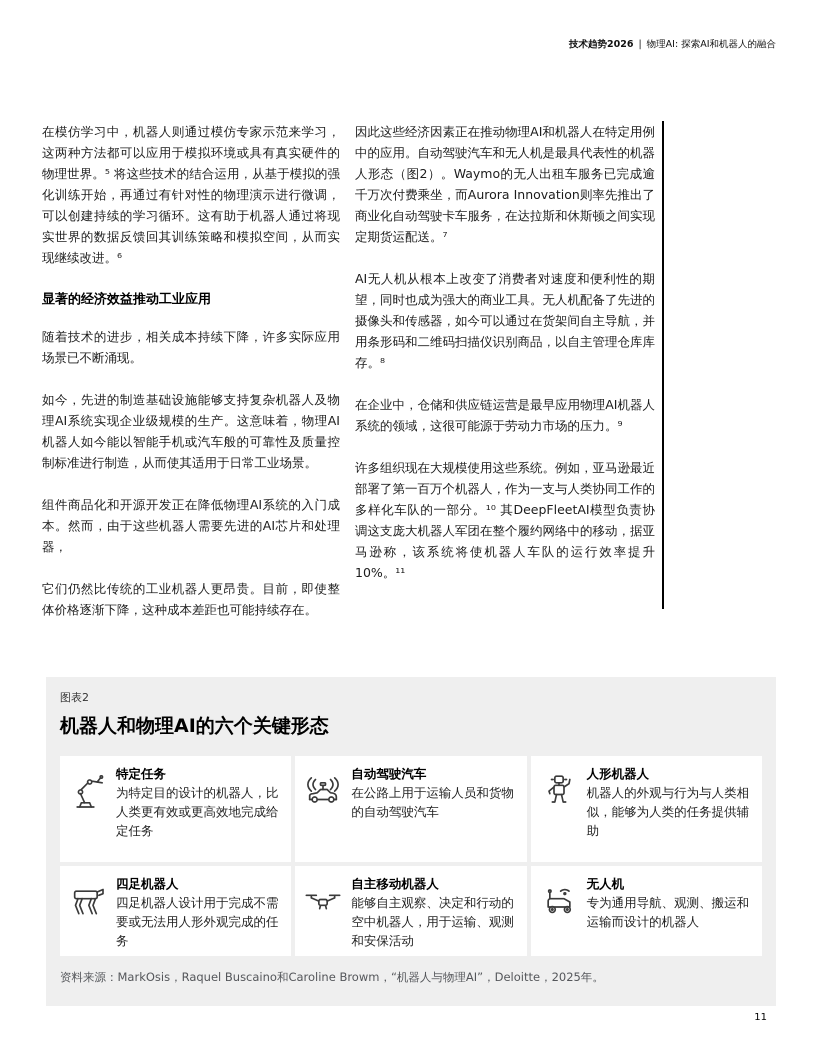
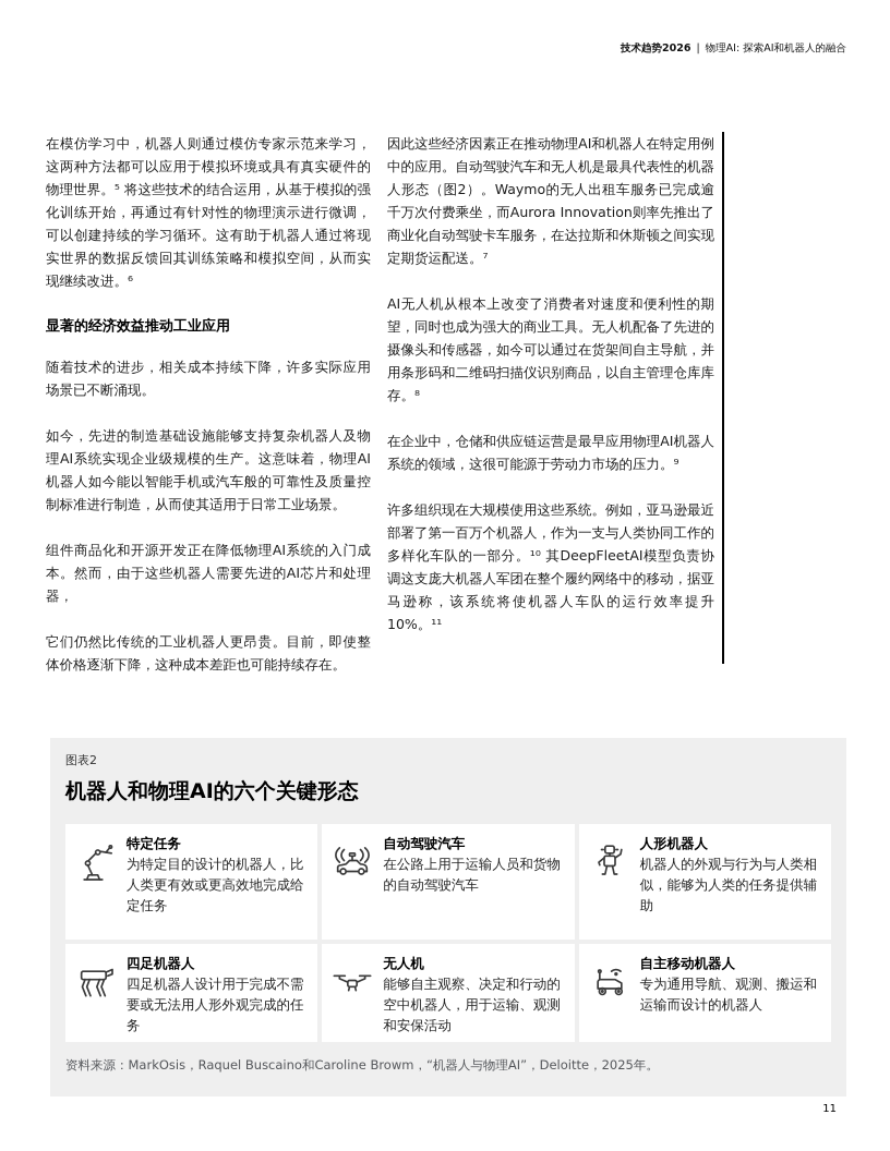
  技术趋势2026 | 物理AI: 探索AI和机器人的融合
  在模仿学习中，机器人则通过模仿专家示范来学习，这两种方法都可以应用于模拟环境或具有真实硬件的物理世界。⁵ 将这些技术的结合运用，从基于模拟的强化训练开始，再通过有针对性的物理演示进行微调，可以创建持续的学习循环。这有助于机器人通过将现实世界的数据反馈回其训练策略和模拟空间，从而实现继续改进。⁶
  显著的经济效益推动工业应用
  随着技术的进步，相关成本持续下降，许多实际应用场景已不断涌现。
  如今，先进的制造基础设施能够支持复杂机器人及物理AI系统实现企业级规模的生产。这意味着，物理AI机器人如今能以智能手机或汽车般的可靠性及质量控制标准进行制造，从而使其适用于日常工业场景。
  组件商品化和开源开发正在降低物理AI系统的入门成本。然而，由于这些机器人需要先进的AI芯片和处理器，
  它们仍然比传统的工业机器人更昂贵。目前，即使整体价格逐渐下降，这种成本差距也可能持续存在。
  因此这些经济因素正在推动物理AI和机器人在特定用例中的应用。自动驾驶汽车和无人机是最具代表性的机器人形态（图2）。Waymo的无人出租车服务已完成逾千万次付费乘坐，而Aurora Innovation则率先推出了商业化自动驾驶卡车服务，在达拉斯和休斯顿之间实现定期货运配送。⁷
  AI无人机从根本上改变了消费者对速度和便利性的期望，同时也成为强大的商业工具。无人机配备了先进的摄像头和传感器，如今可以通过在货架间自主导航，并用条形码和二维码扫描仪识别商品，以自主管理仓库库存。⁸
  在企业中，仓储和供应链运营是最早应用物理AI机器人系统的领域，这很可能源于劳动力市场的压力。⁹
  许多组织现在大规模使用这些系统。例如，亚马逊最近部署了第一百万个机器人，作为一支与人类协同工作的多样化车队的一部分。¹⁰ 其DeepFleetAI模型负责协调这支庞大机器人军团在整个履约网络中的移动，据亚马逊称，该系统将使机器人车队的运行效率提升10%。¹¹
  图表2
  机器人和物理AI的六个关键形态
  特定任务
  为特定目的设计的机器人，比人类更有效或更高效地完成给定任务
  自动驾驶汽车
  在公路上用于运输人员和货物的自动驾驶汽车
  人形机器人
  机器人的外观与行为与人类相似，能够为人类的任务提供辅助
  四足机器人
  四足机器人设计用于完成不需要或无法用人形外观完成的任务
- 自主移动机器人
+ 无人机
  能够自主观察、决定和行动的空中机器人，用于运输、观测和安保活动
- 无人机
+ 自主移动机器人
  专为通用导航、观测、搬运和运输而设计的机器人
  资料来源：MarkOsis，Raquel Buscaino和Caroline Browm，“机器人与物理AI”，Deloitte，2025年。
  11
